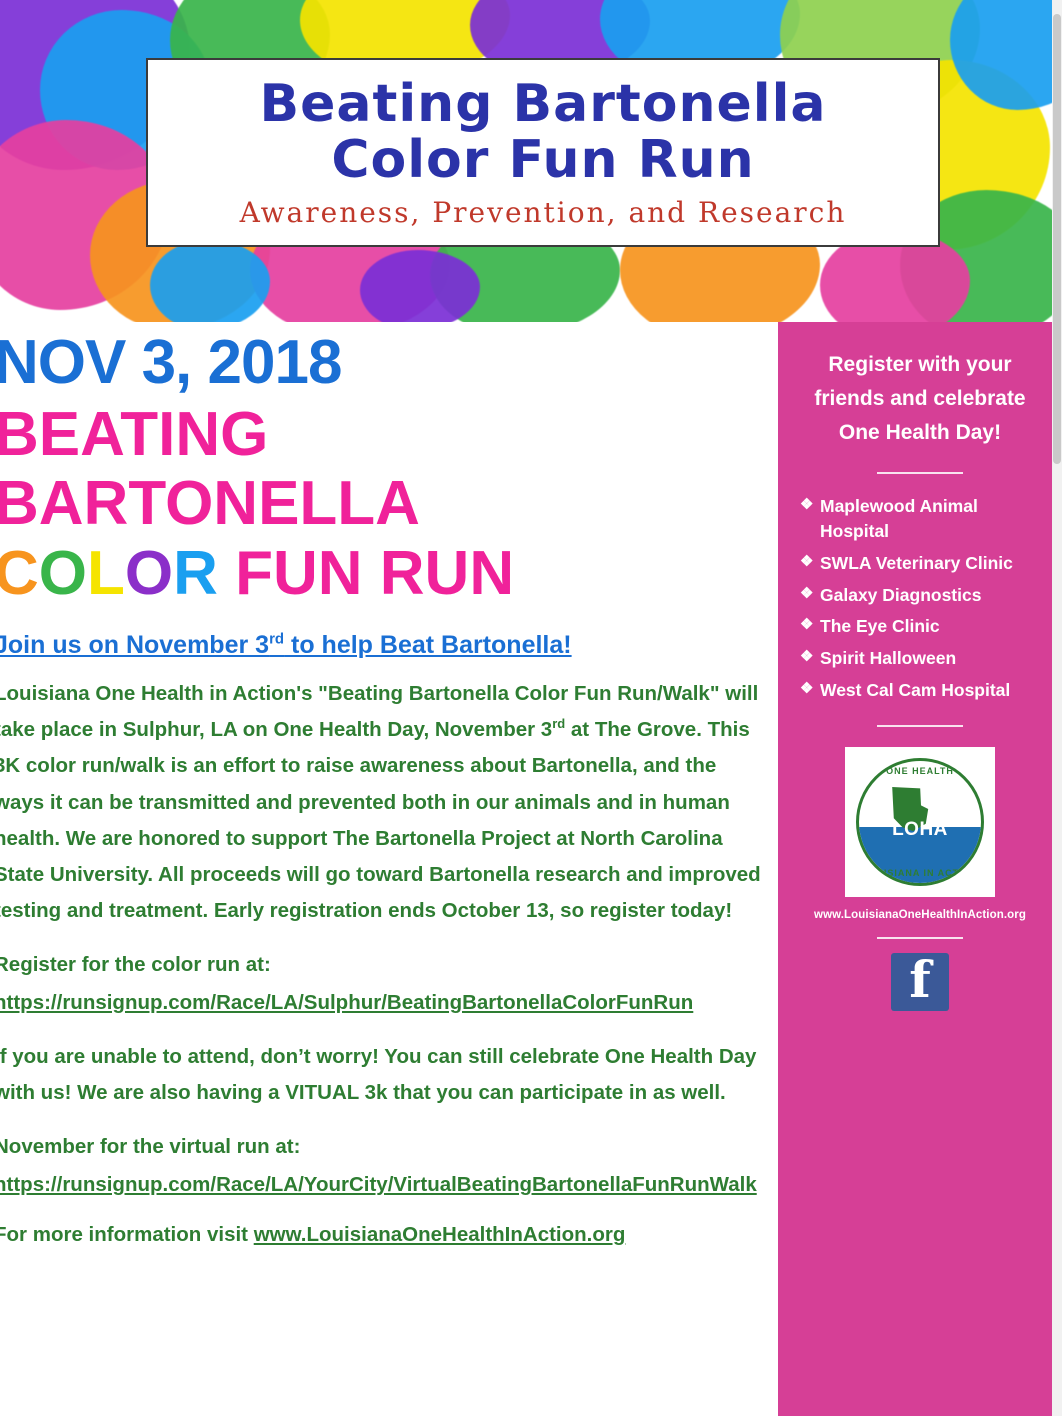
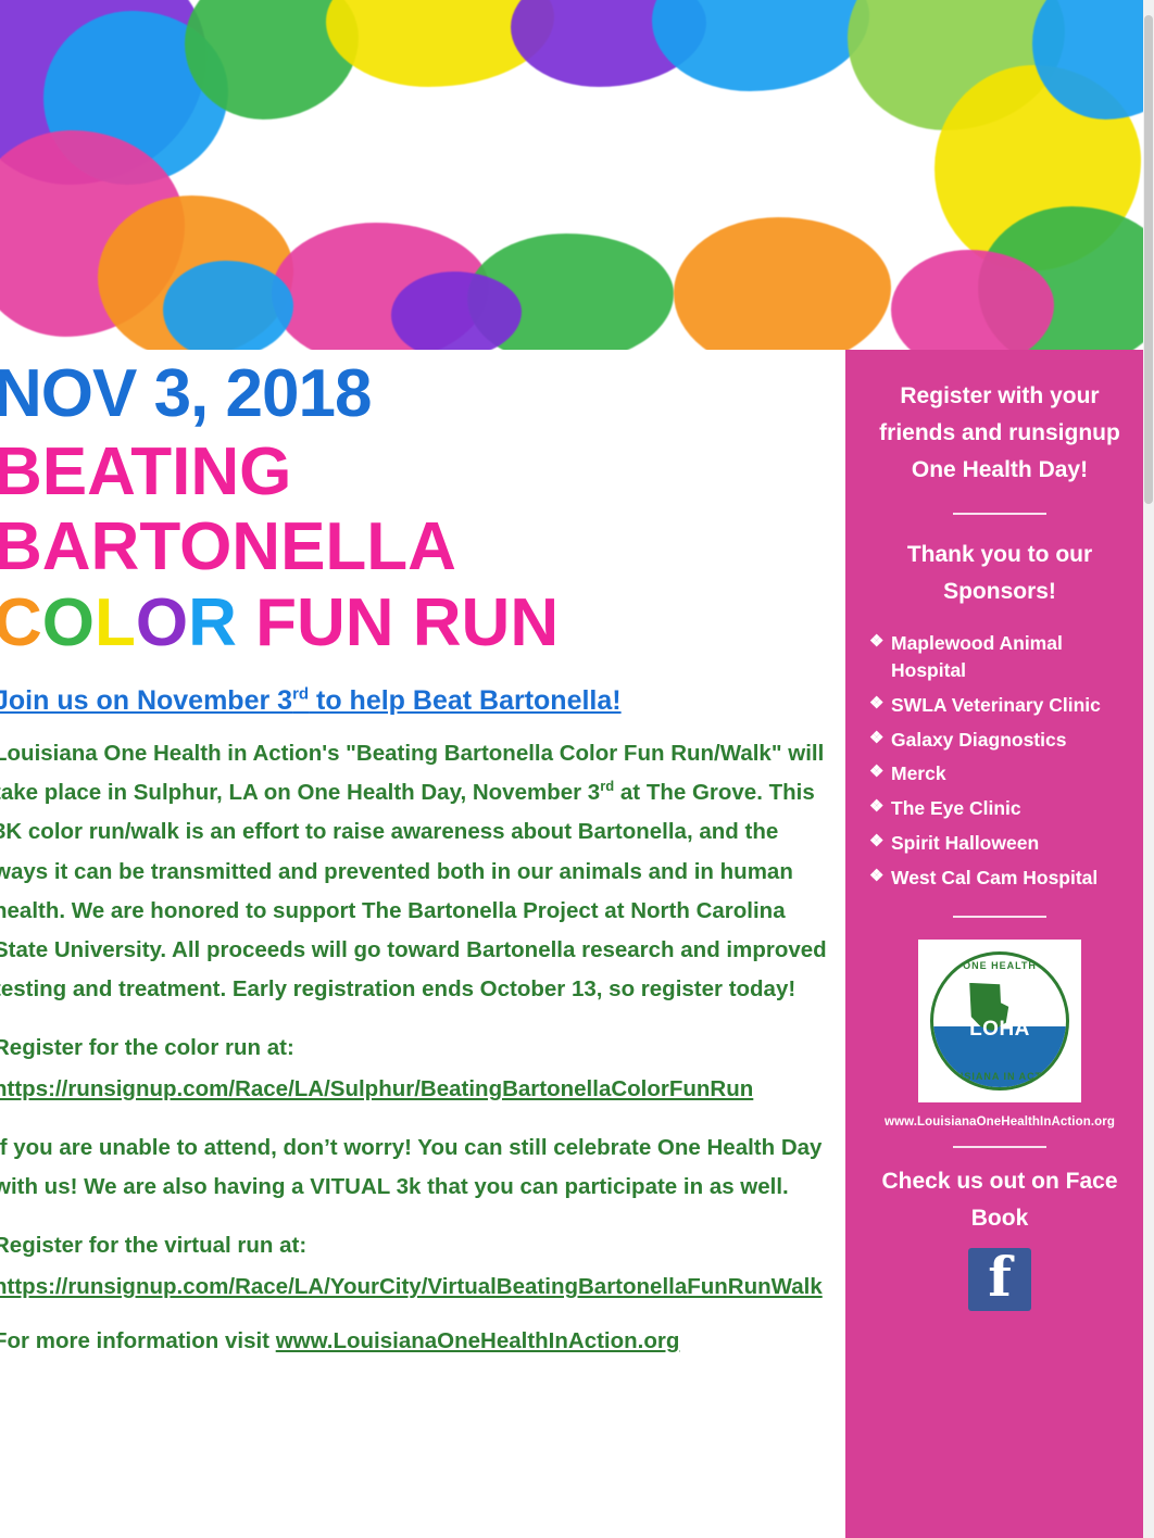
- Beating Bartonella
- Color Fun Run
- Awareness, Prevention, and Research
  NOV 3, 2018
  BEATING
  BARTONELLA
  COLOR FUN RUN
  Join us on November 3rd to help Beat Bartonella!
  Louisiana One Health in Action's "Beating Bartonella Color Fun Run/Walk" will ake place in Sulphur, LA on One Health Day, November 3rd at The Grove. This K color run/walk is an effort to raise awareness about Bartonella, and the ways it can be transmitted and prevented both in our animals and in human health. We are honored to support The Bartonella Project at North Carolina State University. All proceeds will go toward Bartonella research and improved esting and treatment. Early registration ends October 13, so register today!
  Register for the color run at:
  https://runsignup.com/Race/LA/Sulphur/BeatingBartonellaColorFunRun
  f you are unable to attend, don’t worry! You can still celebrate One Health Day with us! We are also having a VITUAL 3k that you can participate in as well.
- November for the virtual run at:
+ Register for the virtual run at:
  https://runsignup.com/Race/LA/YourCity/VirtualBeatingBartonellaFunRunWalk
  For more information visit www.LouisianaOneHealthInAction.org
- Register with your friends and celebrate One Health Day!
+ Register with your friends and runsignup One Health Day!
+ Thank you to our Sponsors!
  Maplewood Animal Hospital
  SWLA Veterinary Clinic
  Galaxy Diagnostics
+ Merck
  The Eye Clinic
  Spirit Halloween
  West Cal Cam Hospital
  ONE HEALTH
  LOHA
  LOUISIANA IN ACTION
  www.LouisianaOneHealthInAction.org
+ Check us out on Face Book
  f
